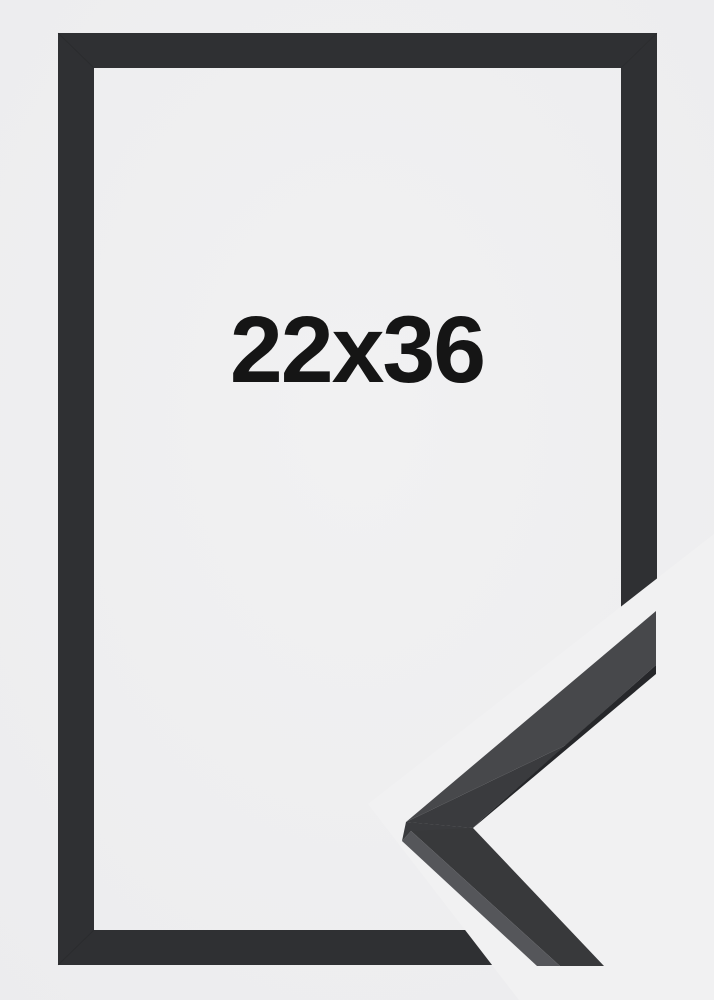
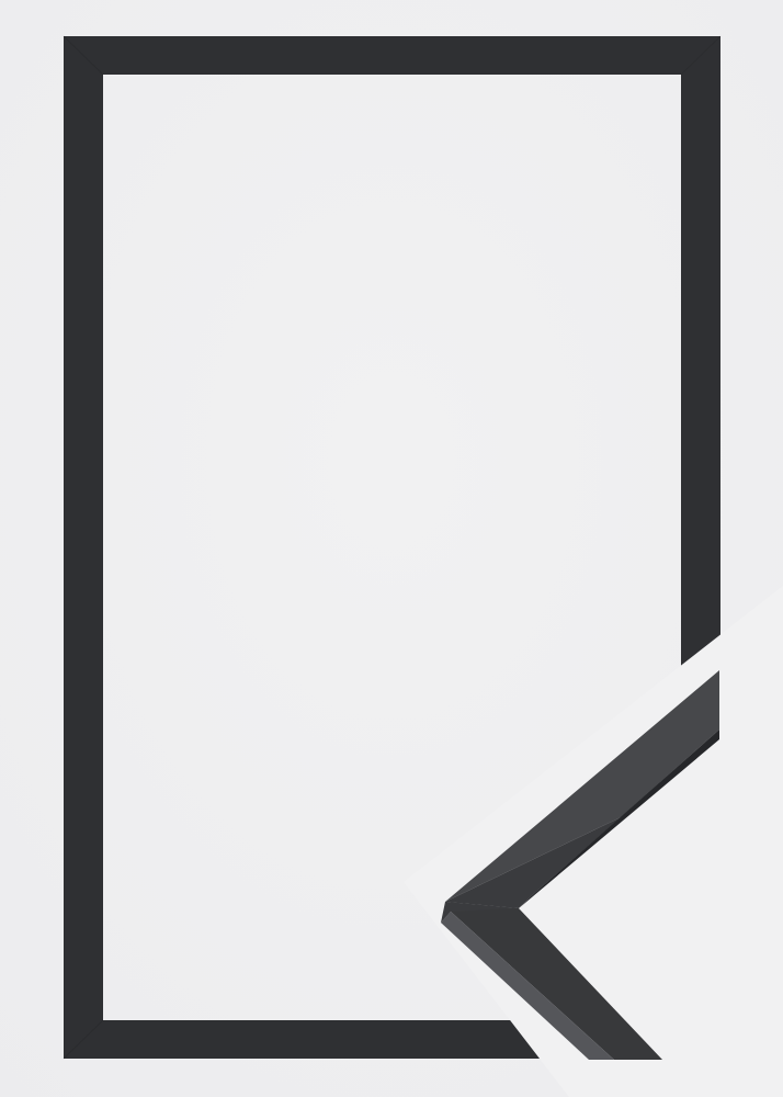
- 22x36
